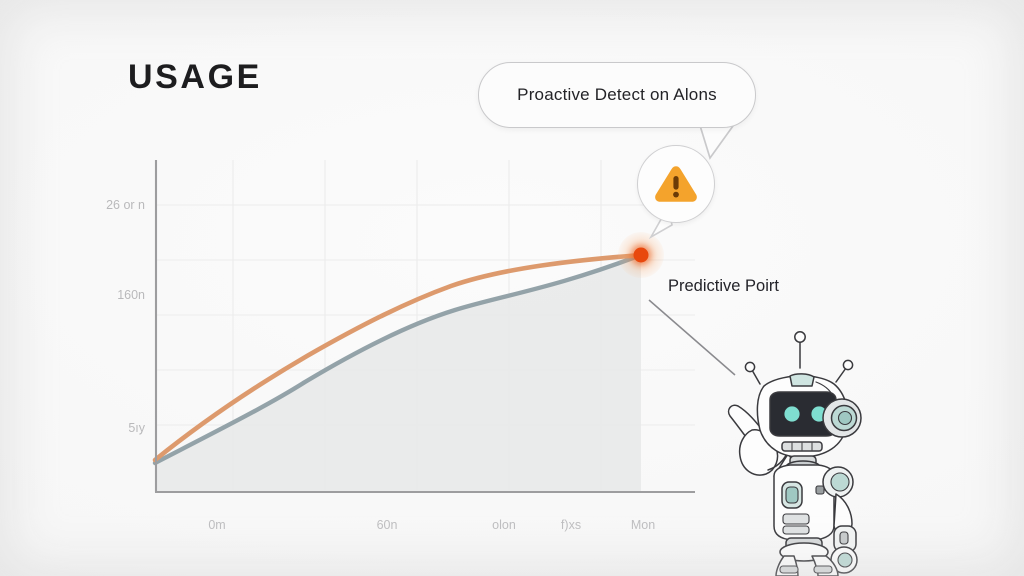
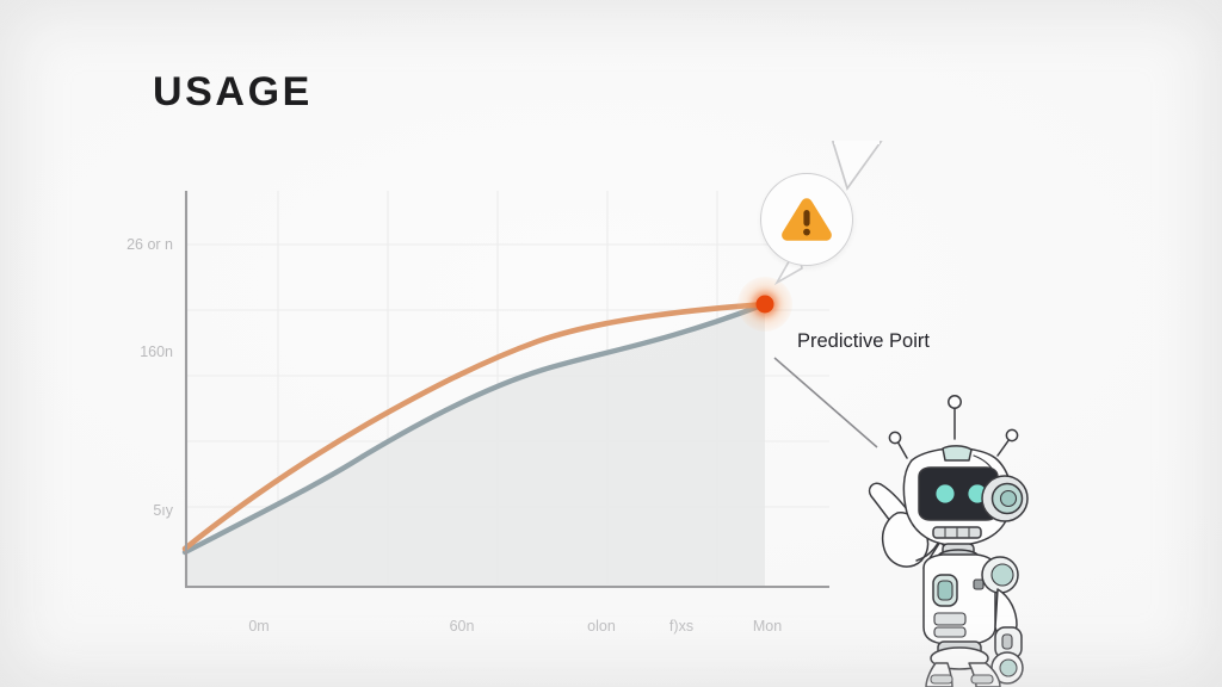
  USAGE
  26 or n
  160n
  5ıy
  0m
  60n
  olon
  f)xs
  Mon
  Predictive Poirt
- Proactive Detect on Alons
